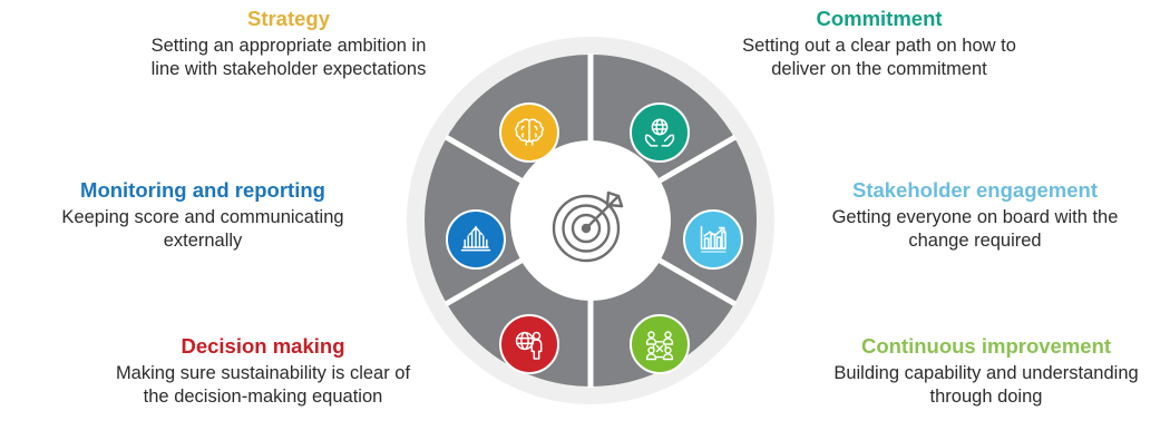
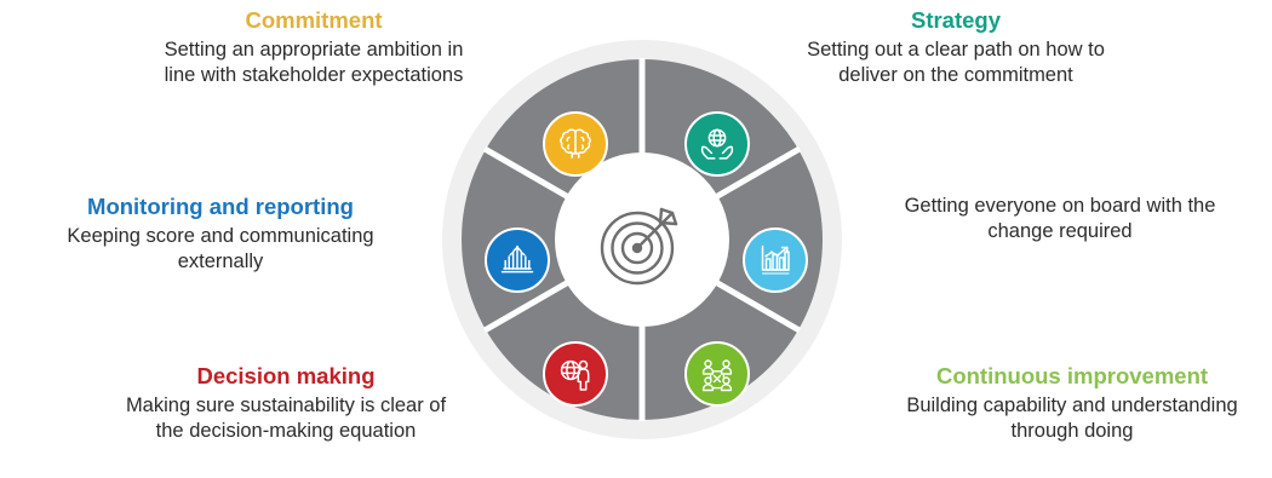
- Strategy
+ Commitment
  Setting an appropriate ambition in line with stakeholder expectations
- Commitment
+ Strategy
  Setting out a clear path on how to deliver on the commitment
  Monitoring and reporting
  Keeping score and communicating externally
- Stakeholder engagement
  Getting everyone on board with the change required
  Decision making
  Making sure sustainability is clear of the decision-making equation
  Continuous improvement
  Building capability and understanding through doing
